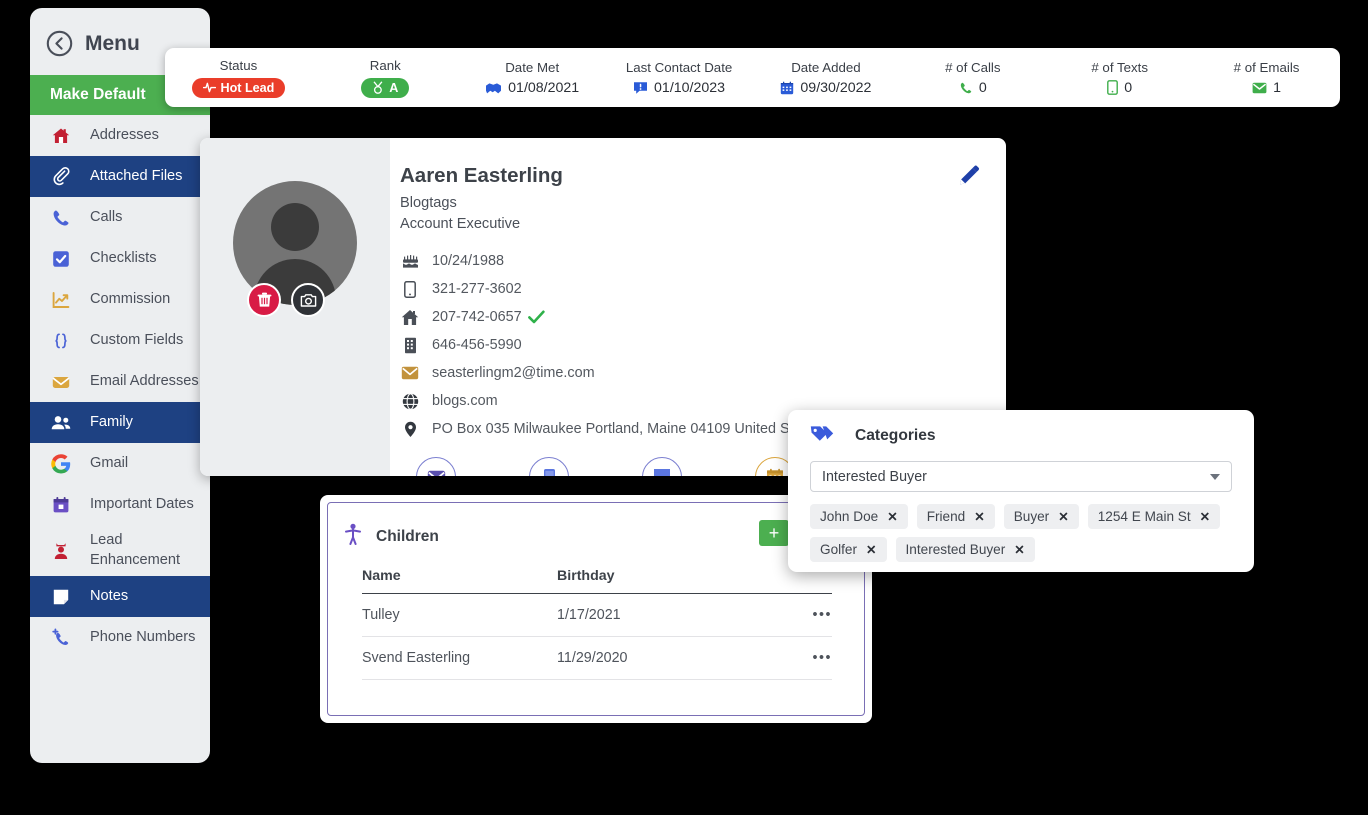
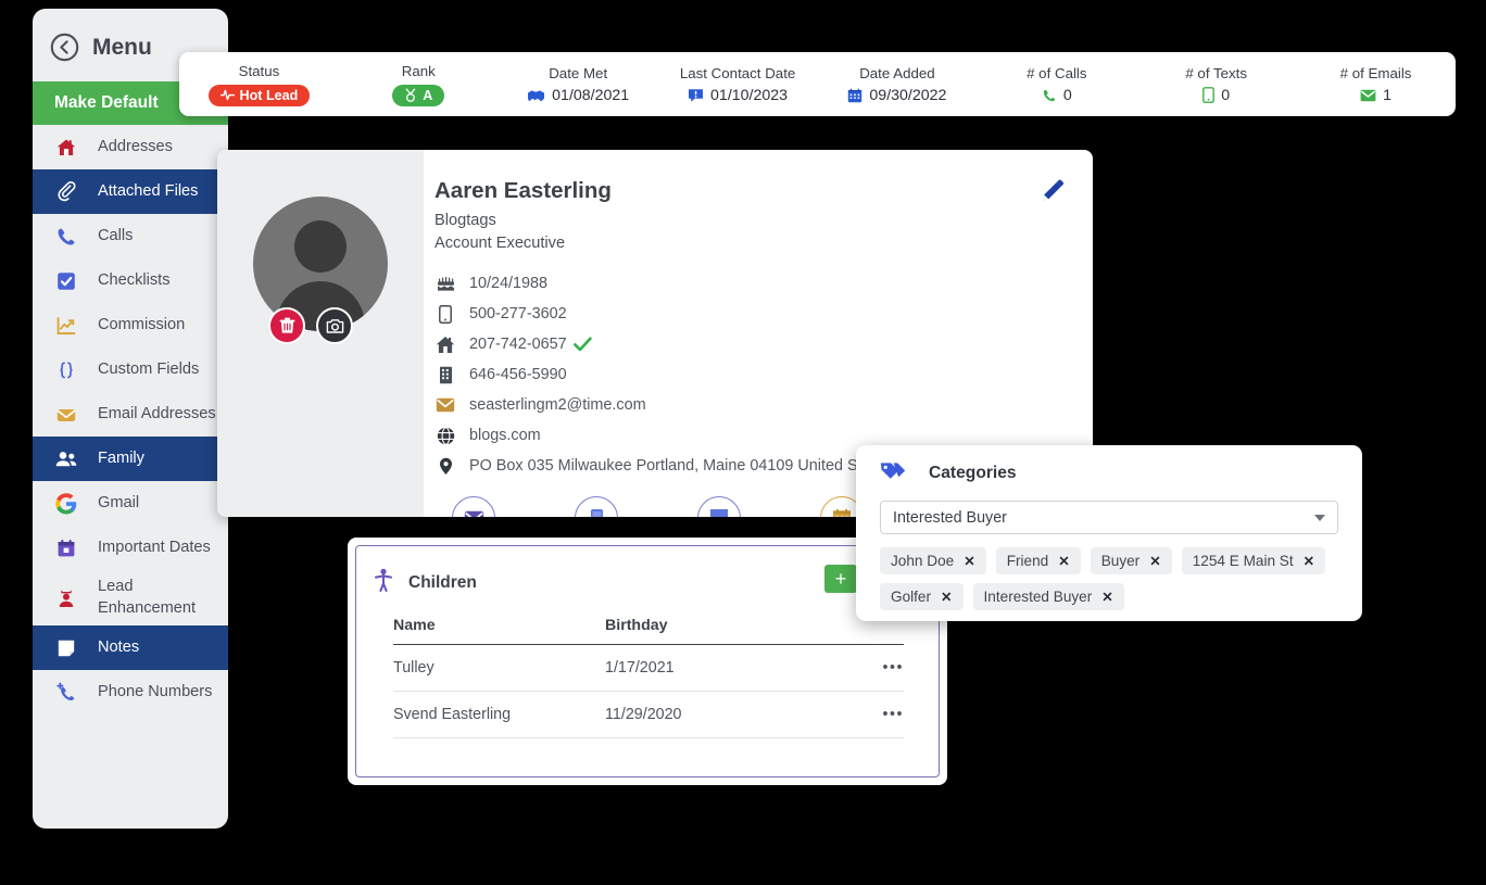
  Menu
  Make Default
  Addresses
  Attached Files
  Calls
  Checklists
  Commission
  Custom Fields
  Email Addresses
  Family
  Gmail
  Important Dates
  Lead Enhancement
  Notes
  Phone Numbers
  Status
  Hot Lead
  Rank
  A
  Date Met
  01/08/2021
  Last Contact Date
  01/10/2023
  Date Added
  09/30/2022
  # of Calls
  0
  # of Texts
  0
  # of Emails
  1
  Aaren Easterling
  Blogtags
  Account Executive
  10/24/1988
- 321-277-3602
+ 500-277-3602
  207-742-0657
  646-456-5990
  seasterlingm2@time.com
  blogs.com
  PO Box 035 Milwaukee Portland, Maine 04109 United S
  Children
  +
  Name	Birthday
  Tulley	1/17/2021	•••
  Svend Easterling	11/29/2020	•••
  Categories
  Interested Buyer
  John Doe
  ✕
  Friend
  ✕
  Buyer
  ✕
  1254 E Main St
  ✕
  Golfer
  ✕
  Interested Buyer
  ✕
